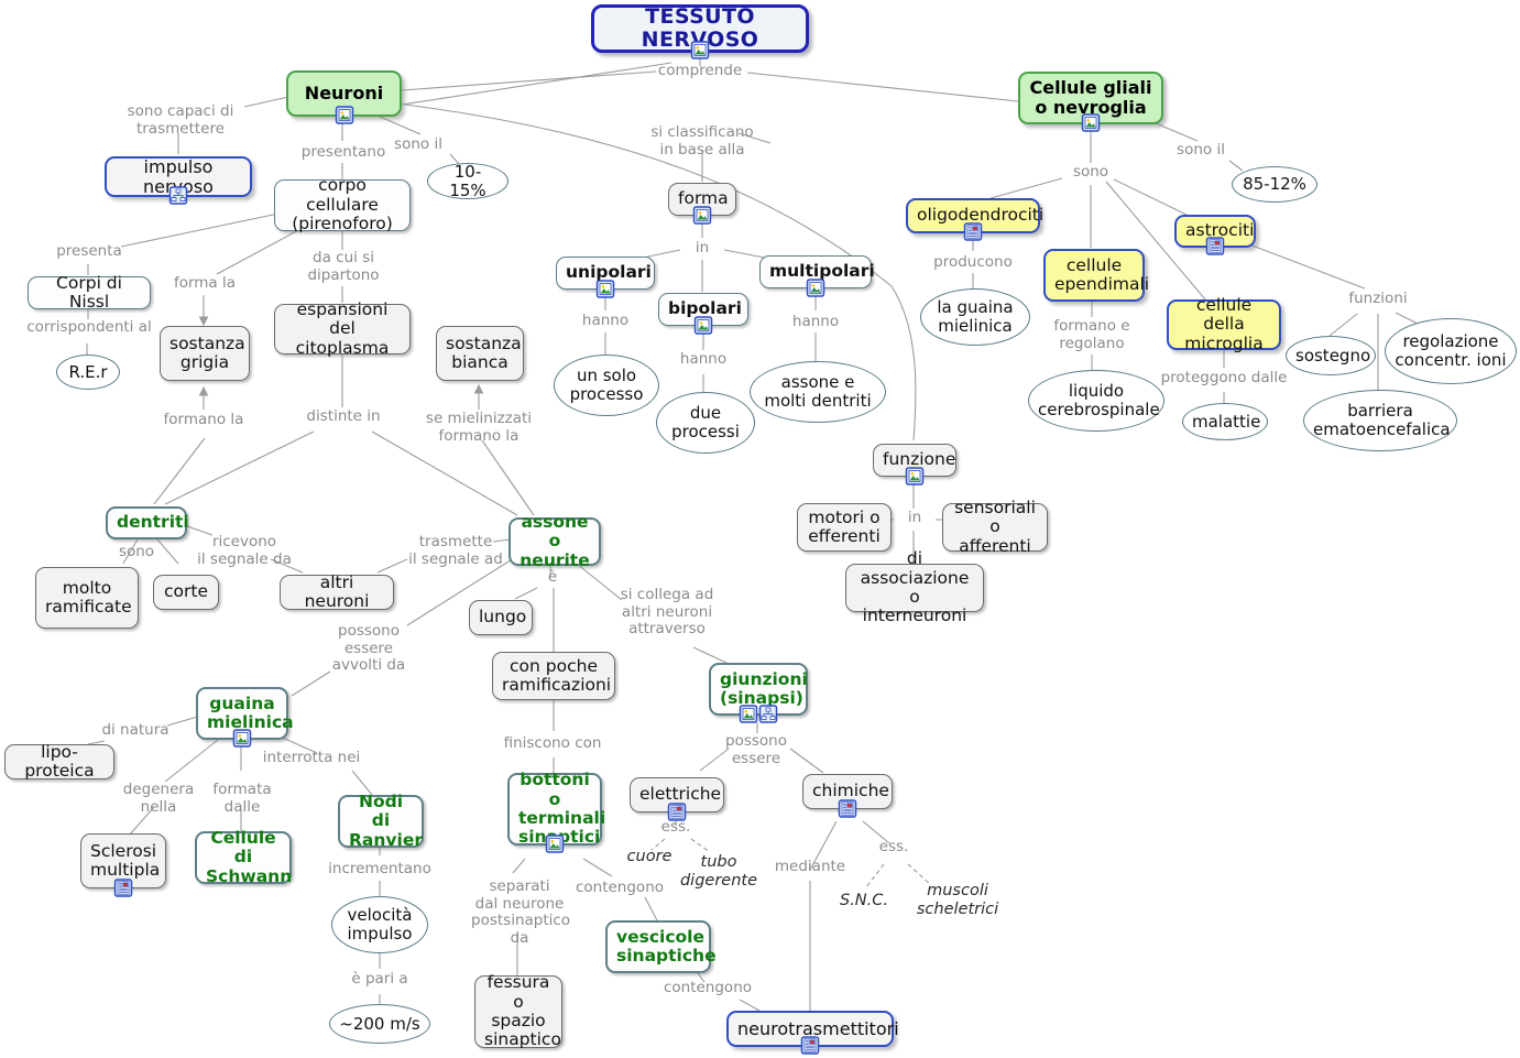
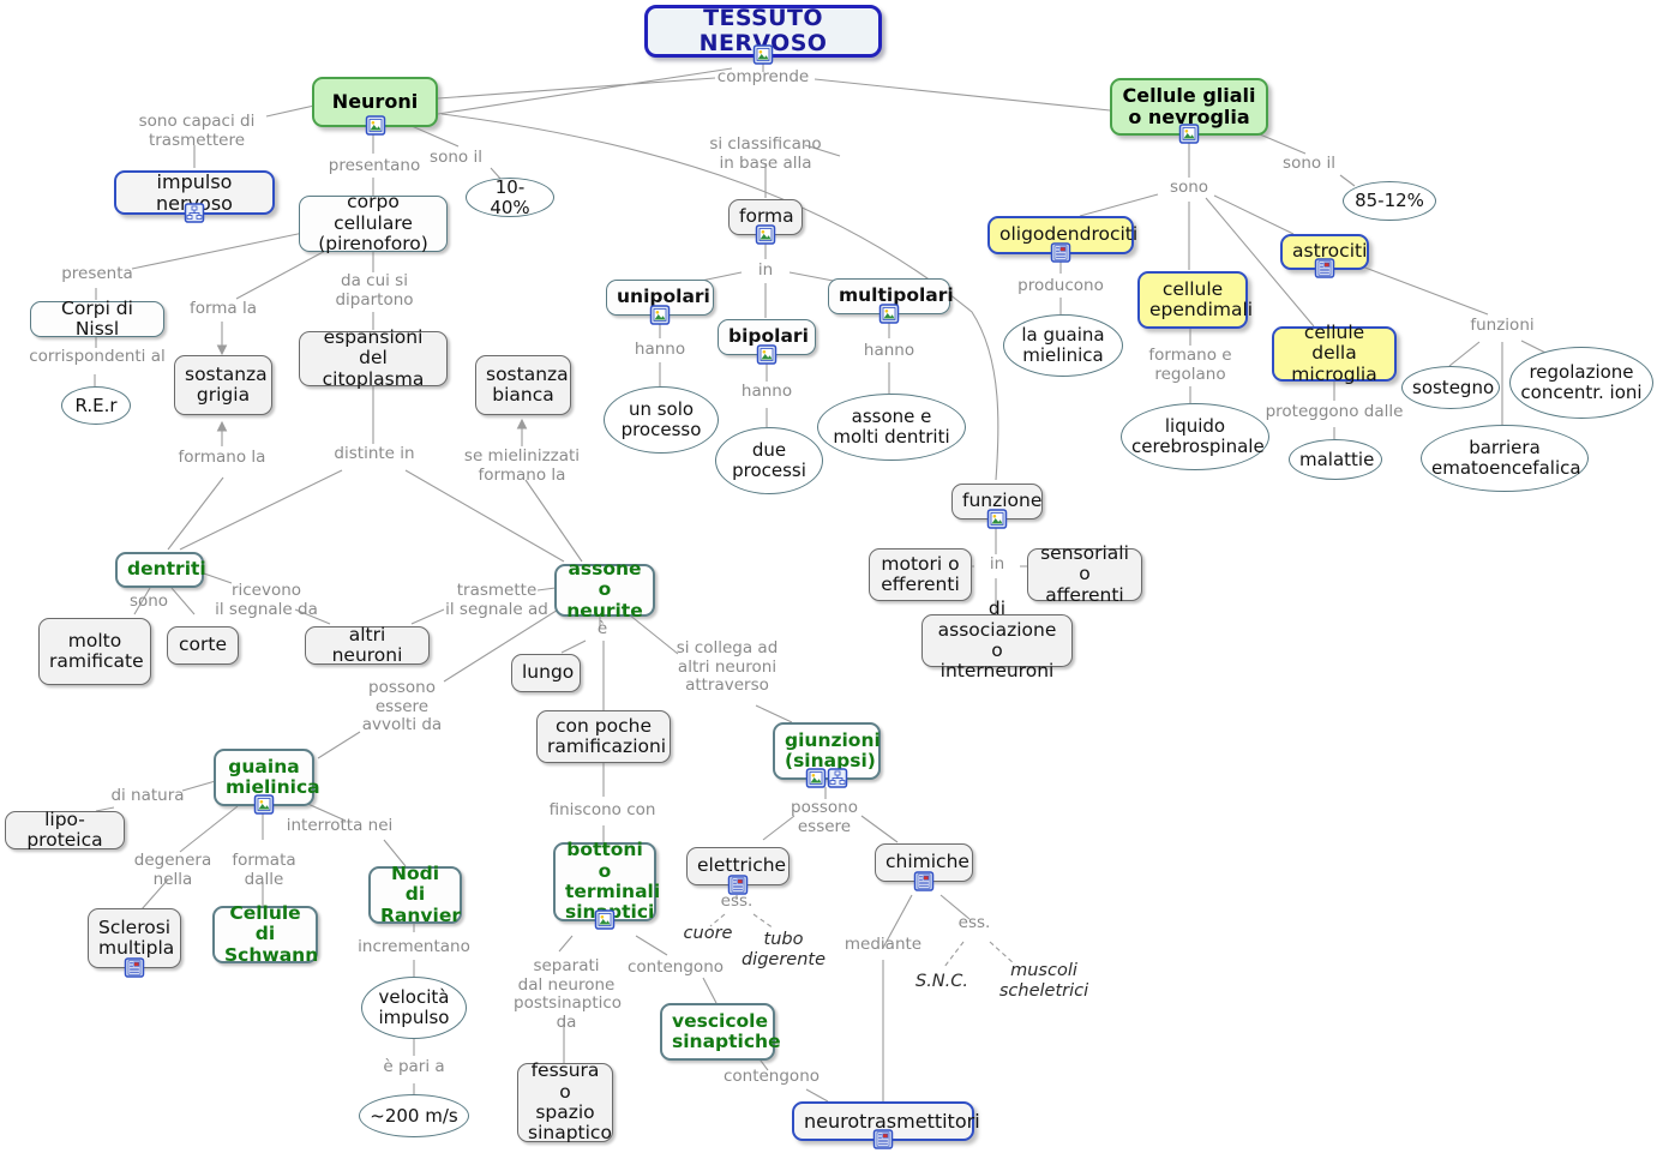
  TESSUTO NERVOSO
  Neuroni
  Cellule gliali o nevroglia
  impulso nervoso
- 10-15%
+ 10-40%
  85-12%
  corpo cellulare (pirenoforo)
  Corpi di Nissl
  R.E.r
  sostanza grigia
  espansioni del citoplasma
  sostanza bianca
  forma
  unipolari
  bipolari
  multipolari
  un solo processo
  due processi
  assone e molti dentriti
  oligodendrociti
  la guaina mielinica
  cellule ependimali
  liquido cerebrospinale
  cellule della microglia
  malattie
  astrociti
  sostegno
  regolazione concentr. ioni
  barriera ematoencefalica
  funzione
  motori o efferenti
  sensoriali o afferenti
  di associazione o interneuroni
  dentriti
  molto ramificate
  corte
  altri neuroni
  assone o neurite
  lungo
  con poche ramificazioni
  giunzioni (sinapsi)
  guaina mielinica
  lipo-proteica
  Sclerosi multipla
  Cellule di Schwann
  Nodi di Ranvier
  velocità impulso
  ~200 m/s
  bottoni o terminali sinptici
  fessura o spazio sinaptico
  vescicole sinaptiche
  elettriche
  chimiche
  neurotrasmettitori
  cuore
  tubo digerente
  S.N.C.
  muscoli scheletrici
  comprende
  si classificano
  in base alla
  sono capaci di
  trasmettere
  presentano
  sono il
  sono il
  presenta
  corrispondenti al
  forma la
  da cui si
  dipartono
  distinte in
  formano la
  se mielinizzati
  formano la
  in
  hanno
  hanno
  hanno
  sono
  producono
  formano e
  regolano
  proteggono dalle
  funzioni
  in
  sono
  ricevono
  il segnale da
  trasmette
  il segnale ad
  è
  si collega ad
  altri neuroni
  attraverso
  possono
  essere
  avvolti da
  di natura
  degenera
  nella
  formata
  dalle
  interrotta nei
  incrementano
  è pari a
  finiscono con
  separati
  dal neurone
  postsinaptico
  da
  contengono
  contengono
  possono
  essere
  ess.
  ess.
  mediante
